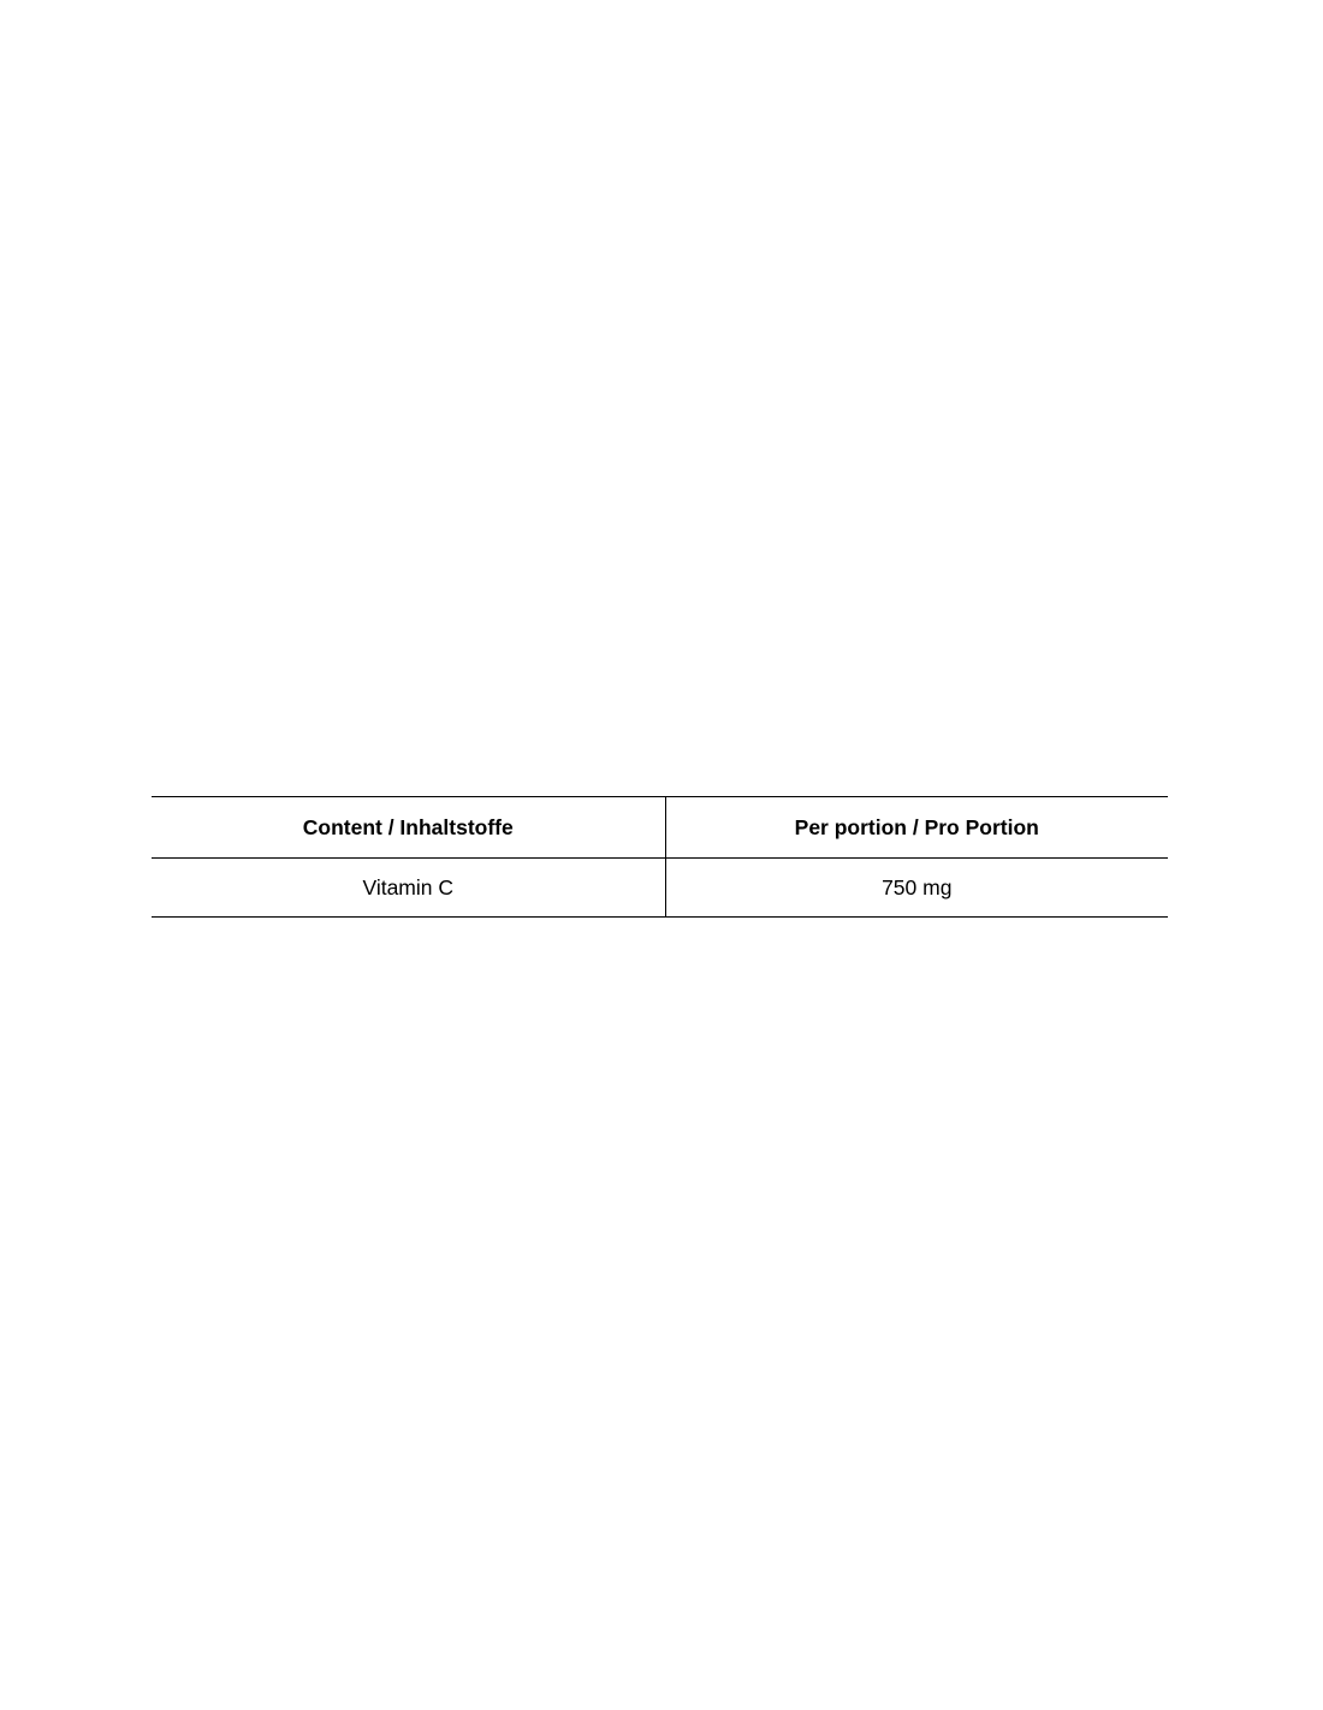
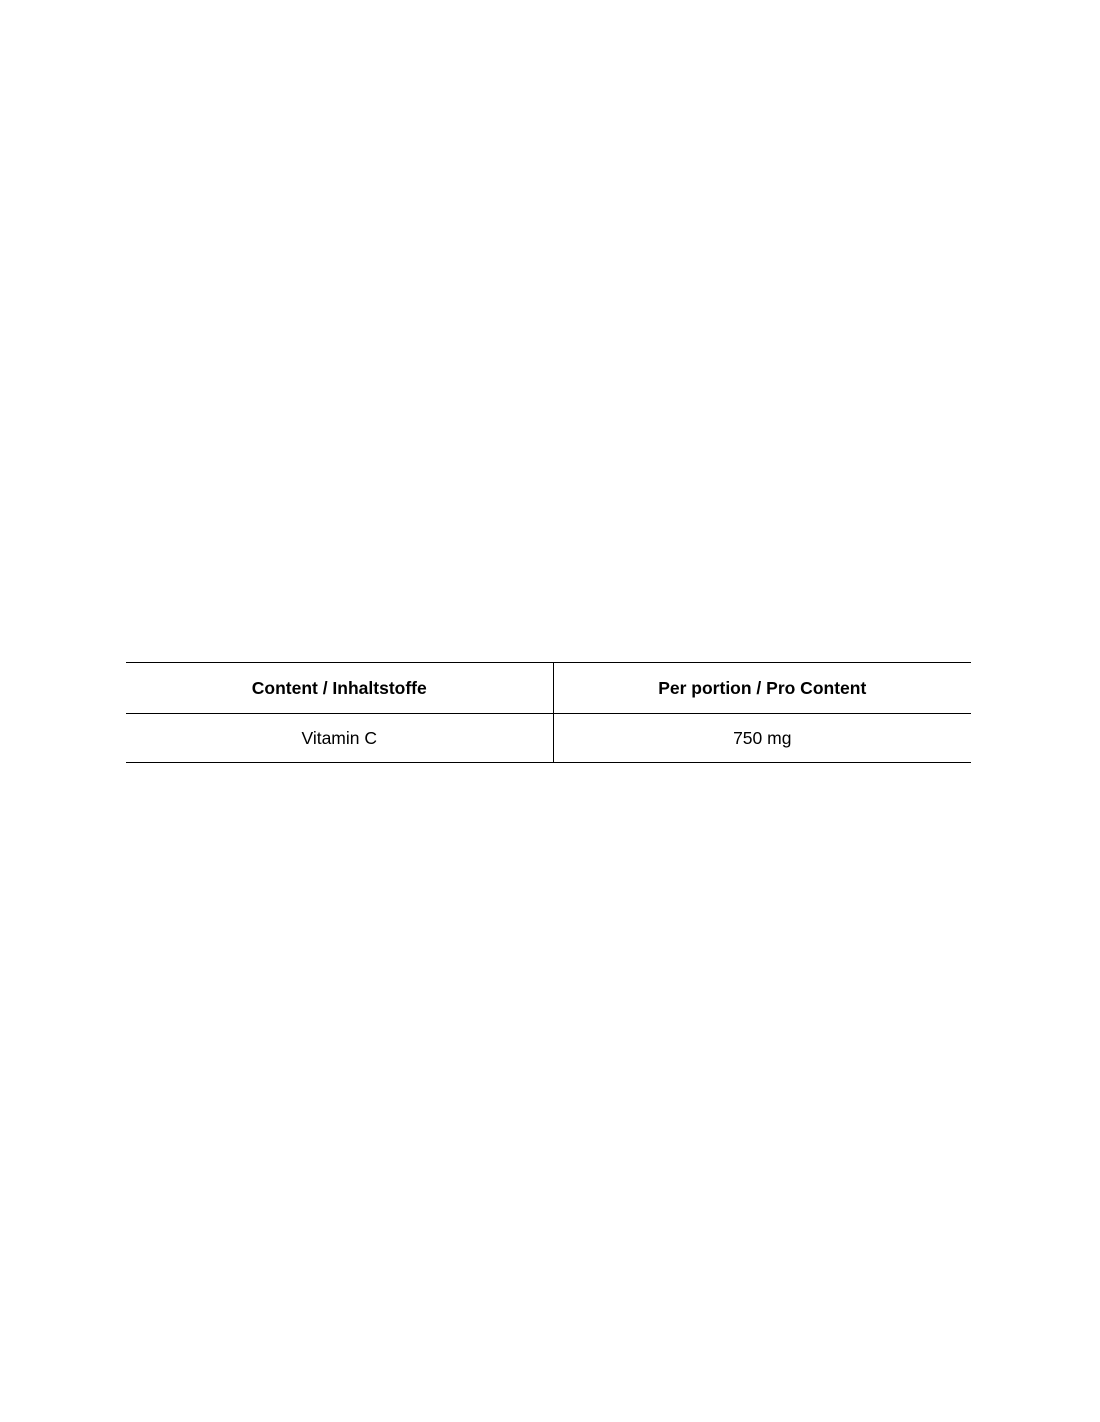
- Content / Inhaltstoffe	Per portion / Pro Portion
+ Content / Inhaltstoffe	Per portion / Pro Content
  Vitamin C	750 mg
